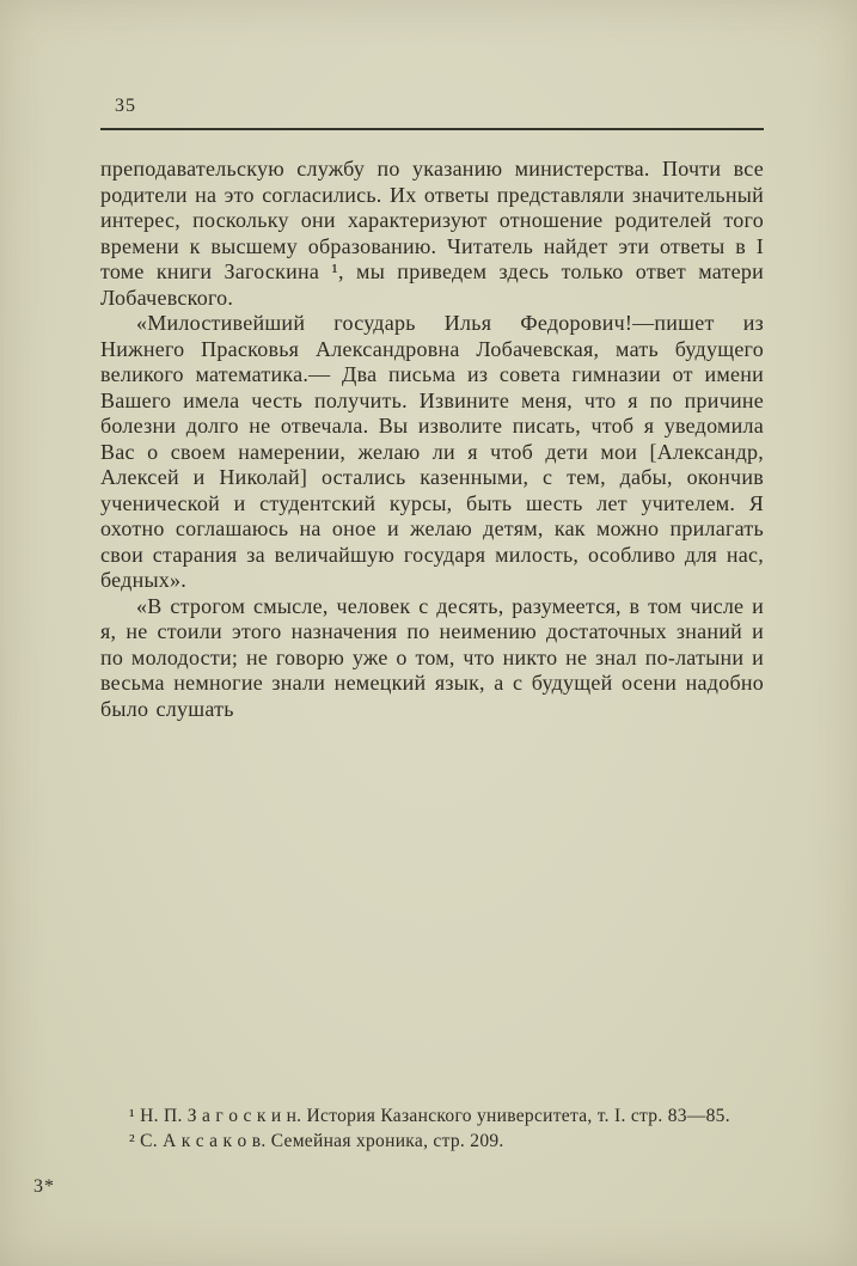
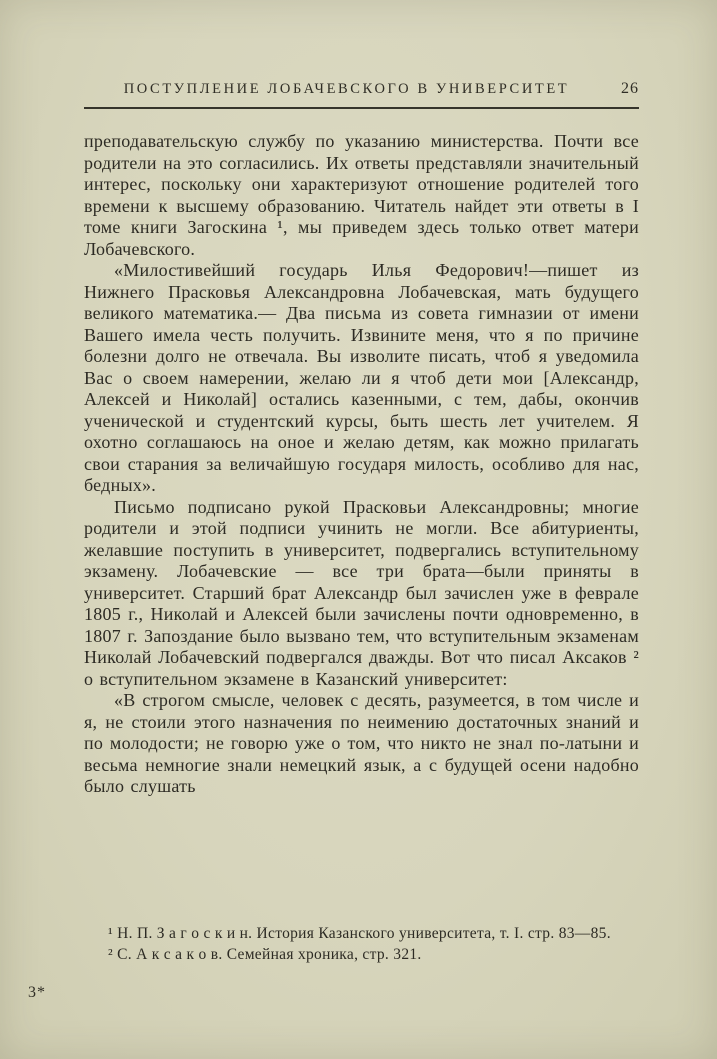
+ ПОСТУПЛЕНИЕ ЛОБАЧЕВСКОГО В УНИВЕРСИТЕТ
- 35
+ 26
  преподавательскую службу по указанию министерства. Почти все родители на это согласились. Их ответы представляли значительный интерес, поскольку они характеризуют отношение родителей того времени к высшему образованию. Читатель найдет эти ответы в I томе книги Загоскина ¹, мы приведем здесь только ответ матери Лобачевского.
  «Милостивейший государь Илья Федорович!—пишет из Нижнего Прасковья Александровна Лобачевская, мать будущего великого математика.— Два письма из совета гимназии от имени Вашего имела честь получить. Извините меня, что я по причине болезни долго не отвечала. Вы изволите писать, чтоб я уведомила Вас о своем намерении, желаю ли я чтоб дети мои [Александр, Алексей и Николай] остались казенными, с тем, дабы, окончив ученической и студентский курсы, быть шесть лет учителем. Я охотно соглашаюсь на оное и желаю детям, как можно прилагать свои старания за величайшую государя милость, особливо для нас, бедных».
+ Письмо подписано рукой Прасковьи Александровны; многие родители и этой подписи учинить не могли. Все абитуриенты, желавшие поступить в университет, подвергались вступительному экзамену. Лобачевские — все три брата—были приняты в университет. Старший брат Александр был зачислен уже в феврале 1805 г., Николай и Алексей были зачислены почти одновременно, в 1807 г. Запоздание было вызвано тем, что вступительным экзаменам Николай Лобачевский подвергался дважды. Вот что писал Аксаков ² о вступительном экзамене в Казанский университет:
  «В строгом смысле, человек с десять, разумеется, в том числе и я, не стоили этого назначения по неимению достаточных знаний и по молодости; не говорю уже о том, что никто не знал по-латыни и весьма немногие знали немецкий язык, а с будущей осени надобно было слушать
  ¹ Н. П. З а г о с к и н. История Казанского университета, т. I. стр. 83—85.
- ² С. А к с а к о в. Семейная хроника, стр. 209.
+ ² С. А к с а к о в. Семейная хроника, стр. 321.
  3*
